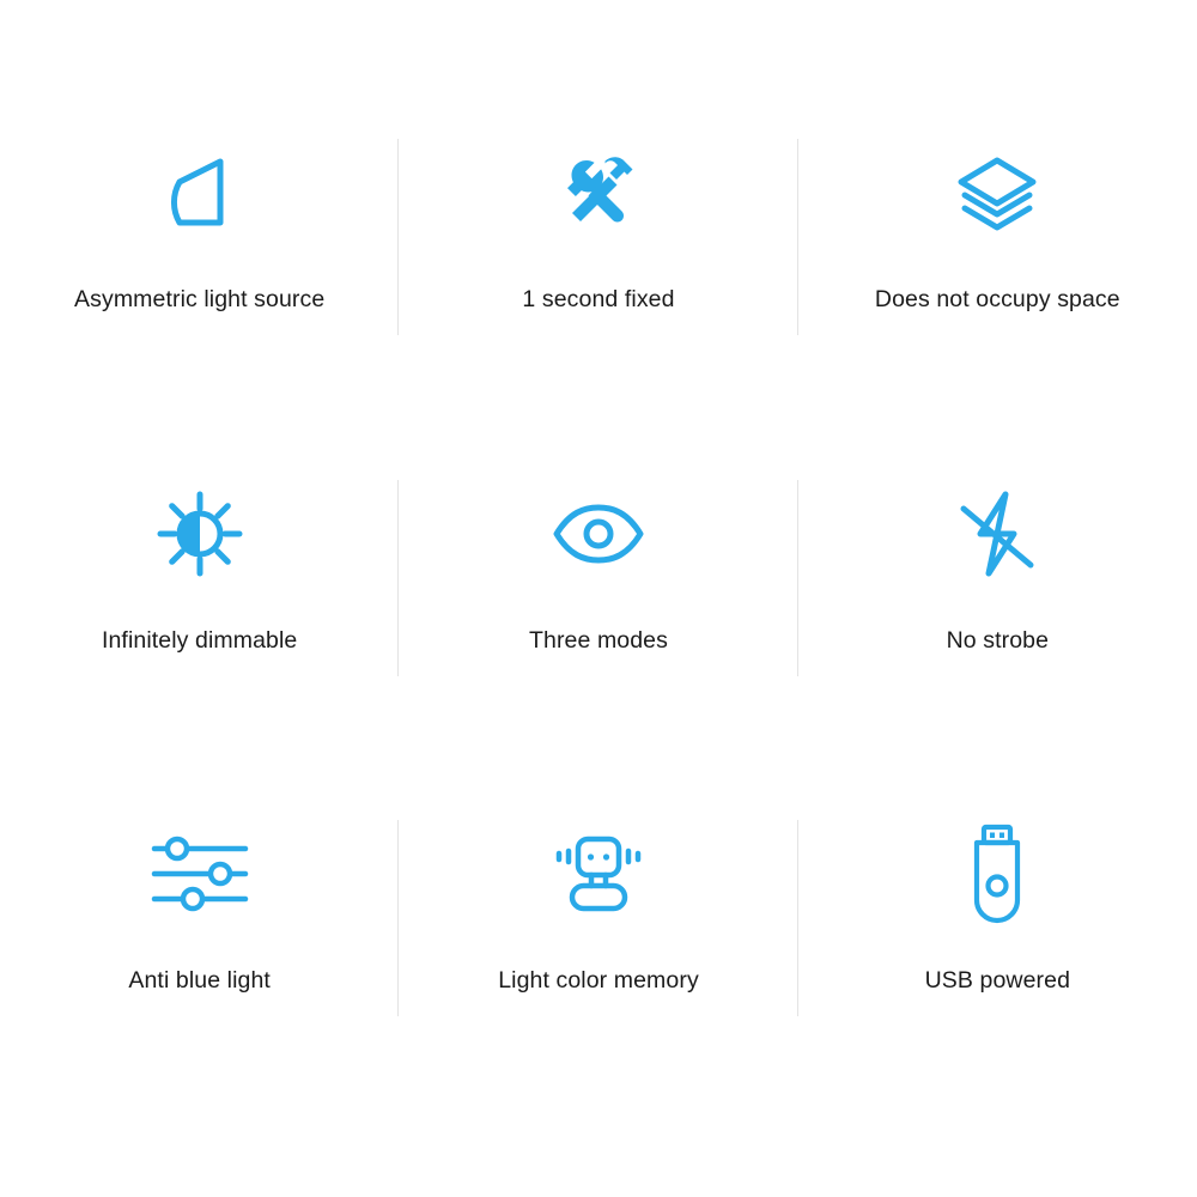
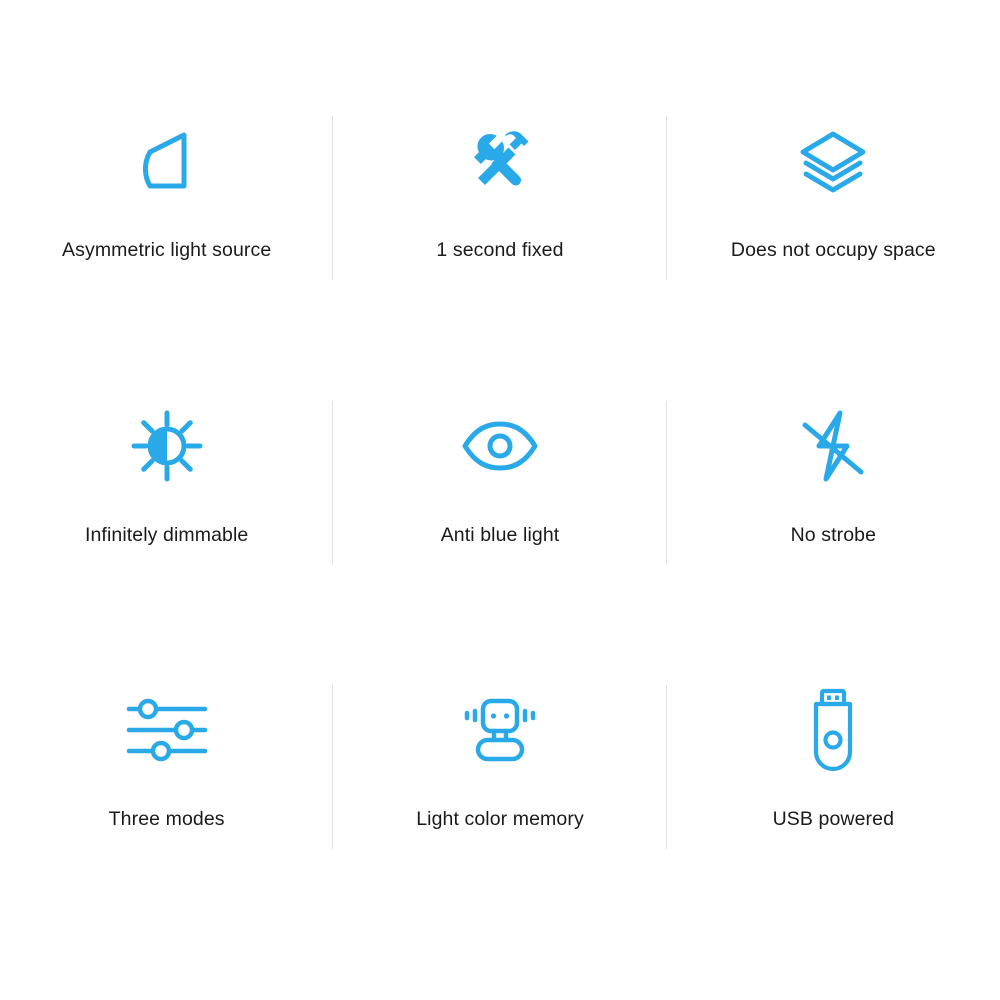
  Asymmetric light source
  1 second fixed
  Does not occupy space
  Infinitely dimmable
- Three modes
+ Anti blue light
  No strobe
- Anti blue light
+ Three modes
  Light color memory
  USB powered
